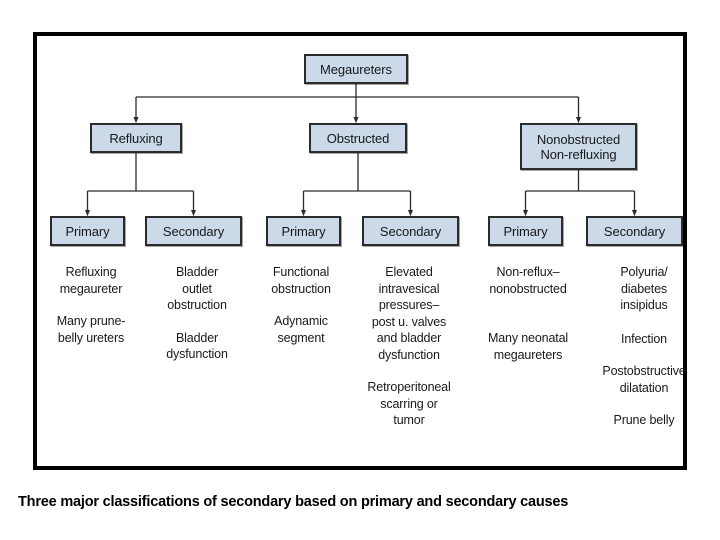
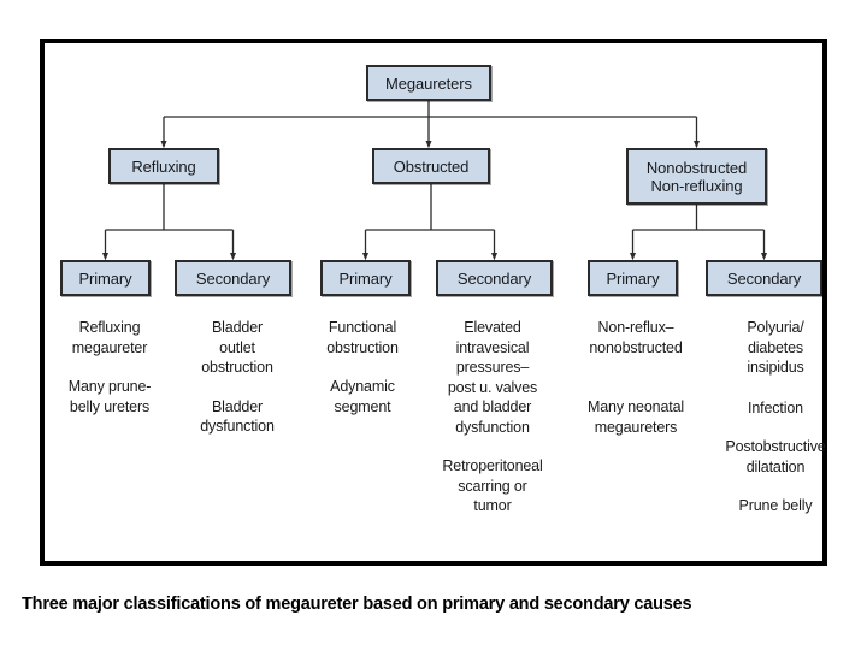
  Megaureters
  Refluxing
  Obstructed
  Nonobstructed
  Non-refluxing
  Primary
  Secondary
  Primary
  Secondary
  Primary
  Secondary
  Refluxing
  megaureter
  Many prune-
  belly ureters
  Bladder
  outlet
  obstruction
  Bladder
  dysfunction
  Functional
  obstruction
  Adynamic
  segment
  Elevated
  intravesical
  pressures–
  post u. valves
  and bladder
  dysfunction
  Retroperitoneal
  scarring or
  tumor
  Non-reflux–
  nonobstructed
  Many neonatal
  megaureters
  Polyuria/
  diabetes
  insipidus
  Infection
  Postobstructive
  dilatation
  Prune belly
- Three major classifications of secondary based on primary and secondary causes
+ Three major classifications of megaureter based on primary and secondary causes
